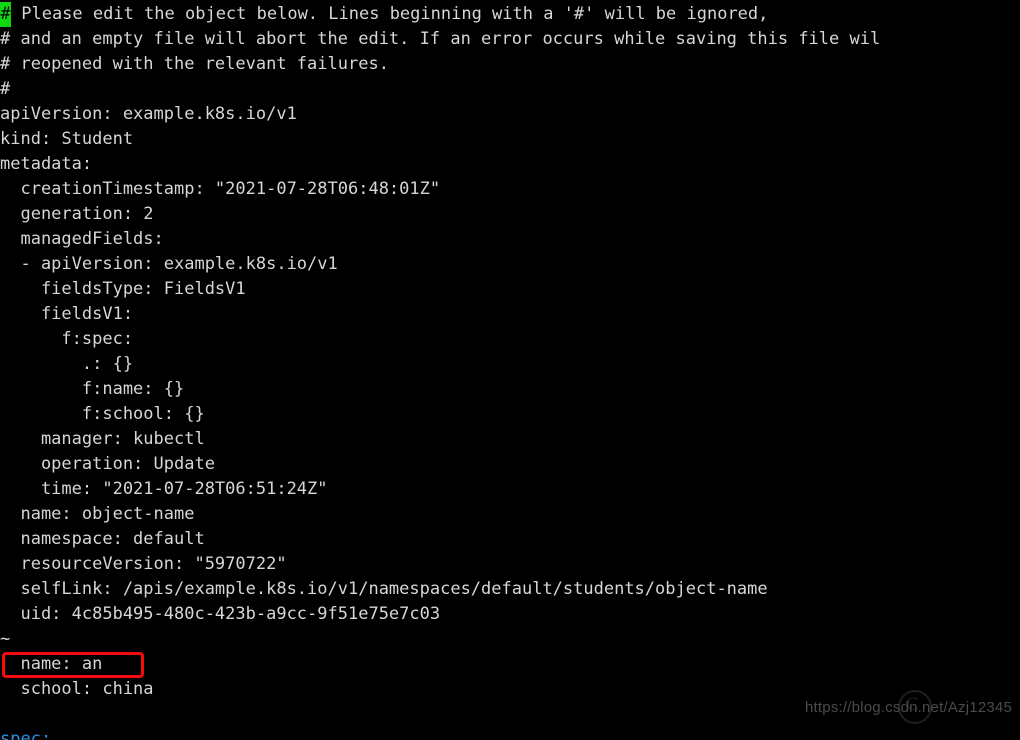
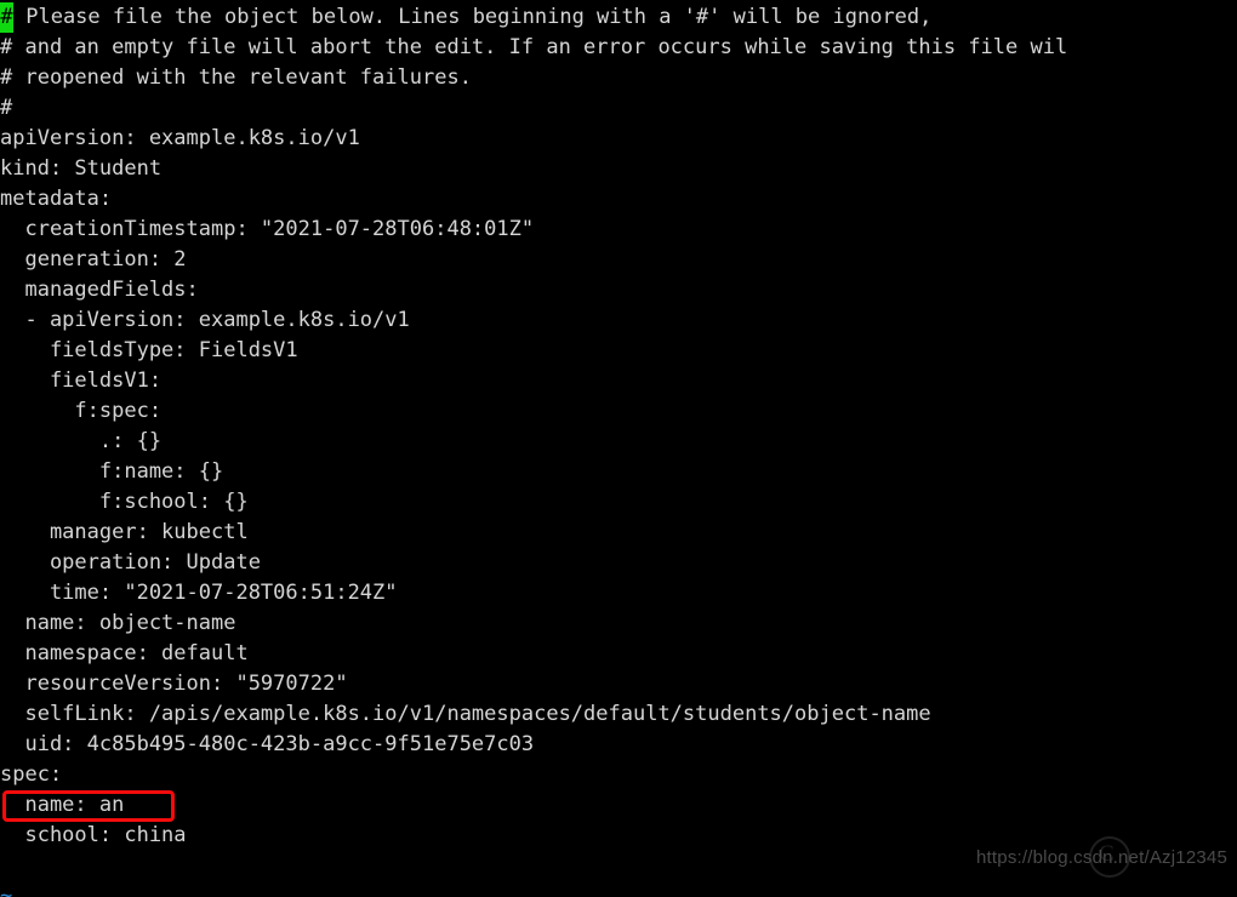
- # Please edit the object below. Lines beginning with a '#' will be ignored,
+ # Please file the object below. Lines beginning with a '#' will be ignored,
  # and an empty file will abort the edit. If an error occurs while saving this file wil
  # reopened with the relevant failures.
  #
  apiVersion: example.k8s.io/v1
  kind: Student
  metadata:
  creationTimestamp: "2021-07-28T06:48:01Z"
  generation: 2
  managedFields:
  - apiVersion: example.k8s.io/v1
  fieldsType: FieldsV1
  fieldsV1:
  f:spec:
  .: {}
  f:name: {}
  f:school: {}
  manager: kubectl
  operation: Update
  time: "2021-07-28T06:51:24Z"
  name: object-name
  namespace: default
  resourceVersion: "5970722"
  selfLink: /apis/example.k8s.io/v1/namespaces/default/students/object-name
  uid: 4c85b495-480c-423b-a9cc-9f51e75e7c03
- ~
+ spec:
  name: an
  school: china
- spec:
+ ~
  https://blog.csdn.net/Azj12345
